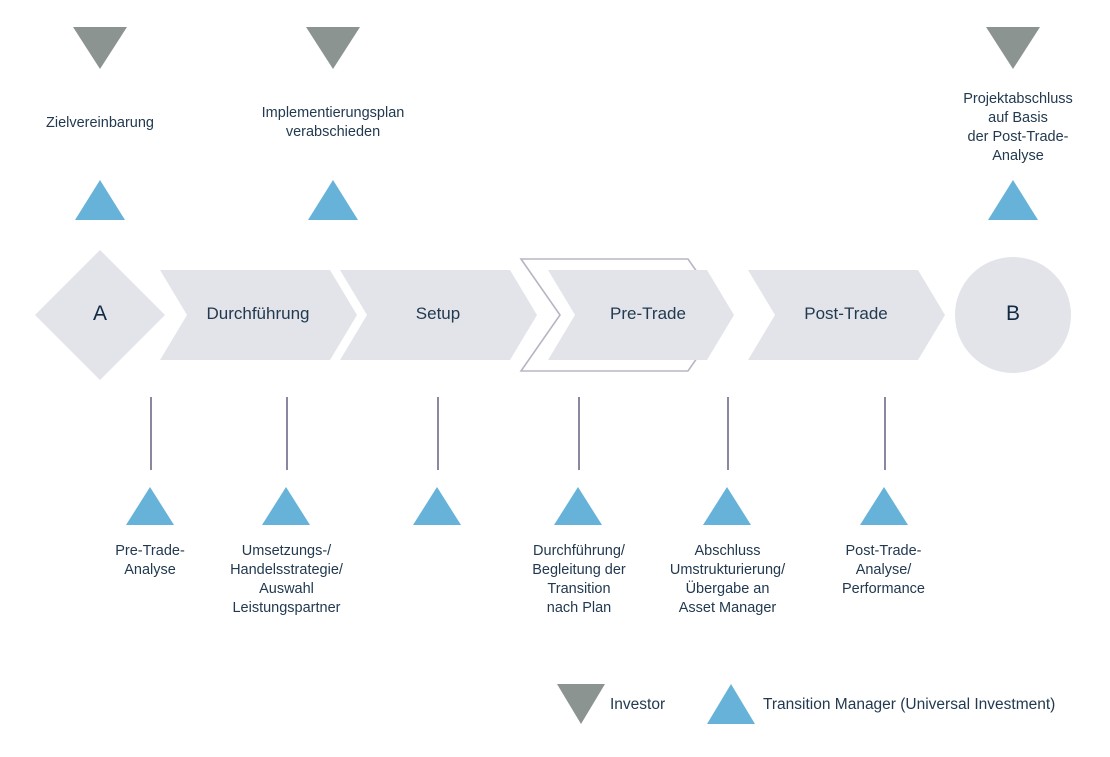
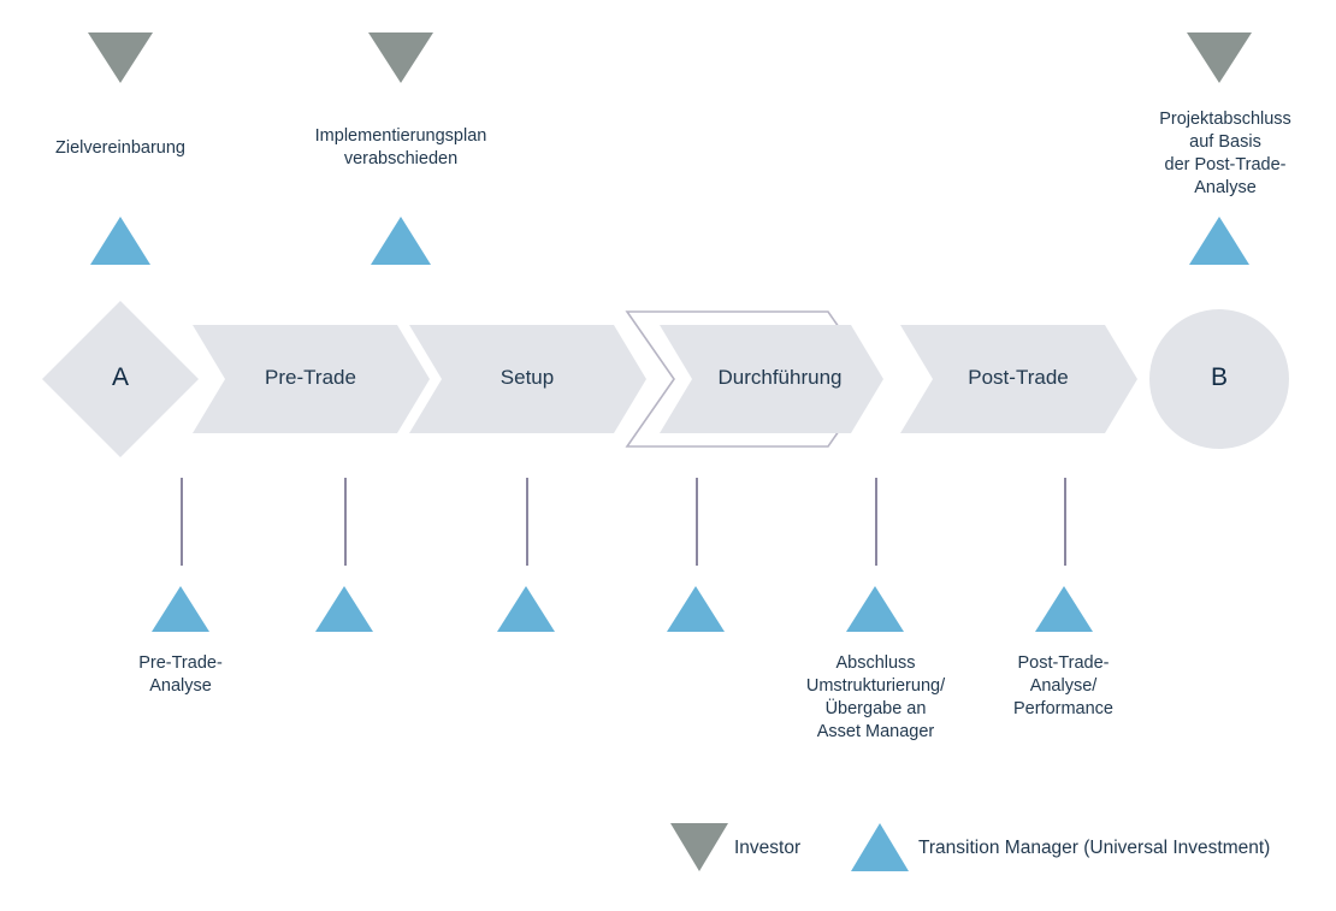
  Zielvereinbarung
  Implementierungsplan
  verabschieden
  Projektabschluss
  auf Basis
  der Post-Trade-
  Analyse
  A
- Durchführung
+ Pre-Trade
  Setup
- Pre-Trade
+ Durchführung
  Post-Trade
  B
  Pre-Trade-
  Analyse
- Umsetzungs-/
- Handelsstrategie/
- Auswahl
- Leistungspartner
- Durchführung/
- Begleitung der
- Transition
- nach Plan
  Abschluss
  Umstrukturierung/
  Übergabe an
  Asset Manager
  Post-Trade-
  Analyse/
  Performance
  Investor
  Transition Manager (Universal Investment)
